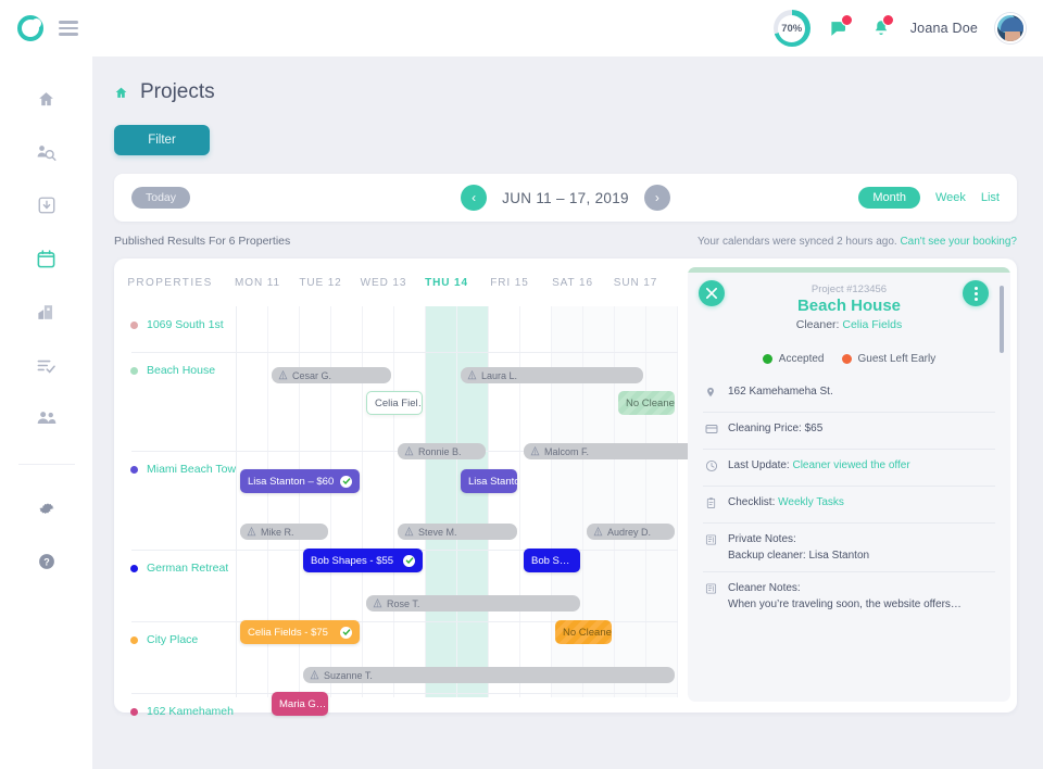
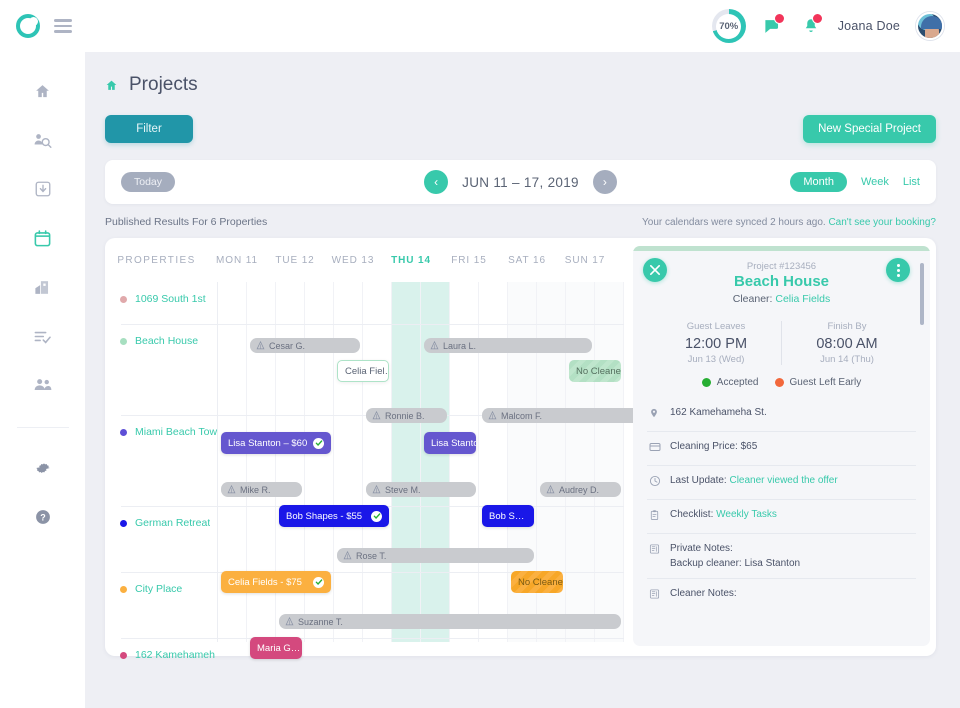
  70%
  Joana Doe
  ?
  Projects
  Filter
+ New Special Project
  Today
  ‹
  JUN 11 – 17, 2019
  ›
  Month
  Week
  List
  Published Results For 6 Properties
  Your calendars were synced 2 hours ago. Can't see your booking?
  PROPERTIES
  MON 11
  TUE 12
  WED 13
  THU 14
  FRI 15
  SAT 16
  SUN 17
  1069 South 1st
  Beach House
  Miami Beach Tow
  German Retreat
  City Place
  162 Kamehameh
  Cesar G.
  Laura L.
  Ronnie B.
  Malcom F.
  Mike R.
  Steve M.
  Audrey D.
  Rose T.
  Suzanne T.
  Celia Fiel
  No Cleane
  Lisa Stanton – $60
  Lisa Stanto
  Bob Shapes - $55
  Bob S…
  Celia Fields - $75
  No Cleane
  Maria G…
  Project #123456
  Beach House
  Cleaner: Celia Fields
+ Guest Leaves
+ 12:00 PM
+ Jun 13 (Wed)
+ Finish By
+ 08:00 AM
+ Jun 14 (Thu)
  Accepted
  Guest Left Early
  162 Kamehameha St.
  Cleaning Price: $65
  Last Update: Cleaner viewed the offer
  Checklist: Weekly Tasks
  Private Notes:
  Backup cleaner: Lisa Stanton
  Cleaner Notes:
- When you’re traveling soon, the website offers…
